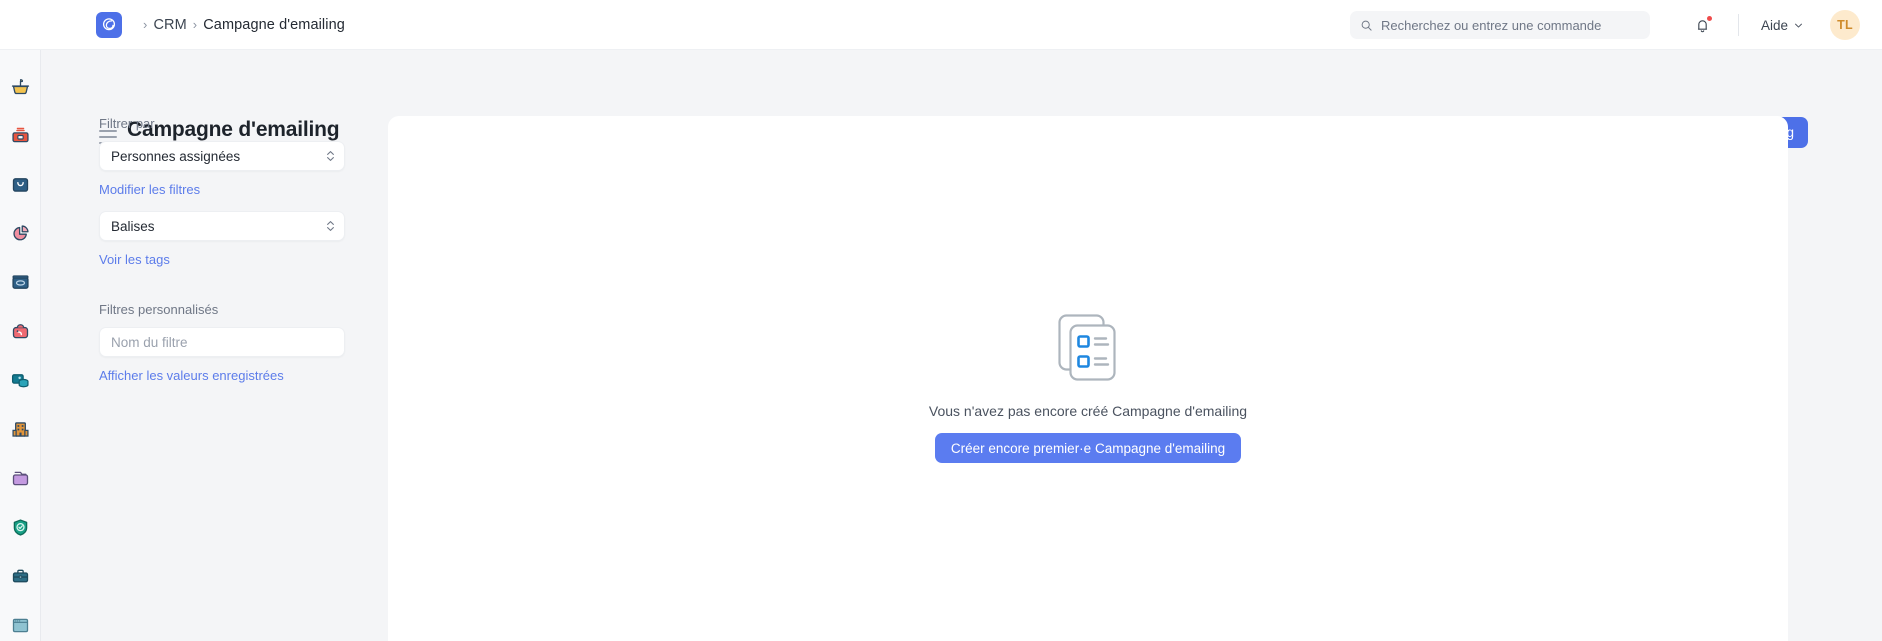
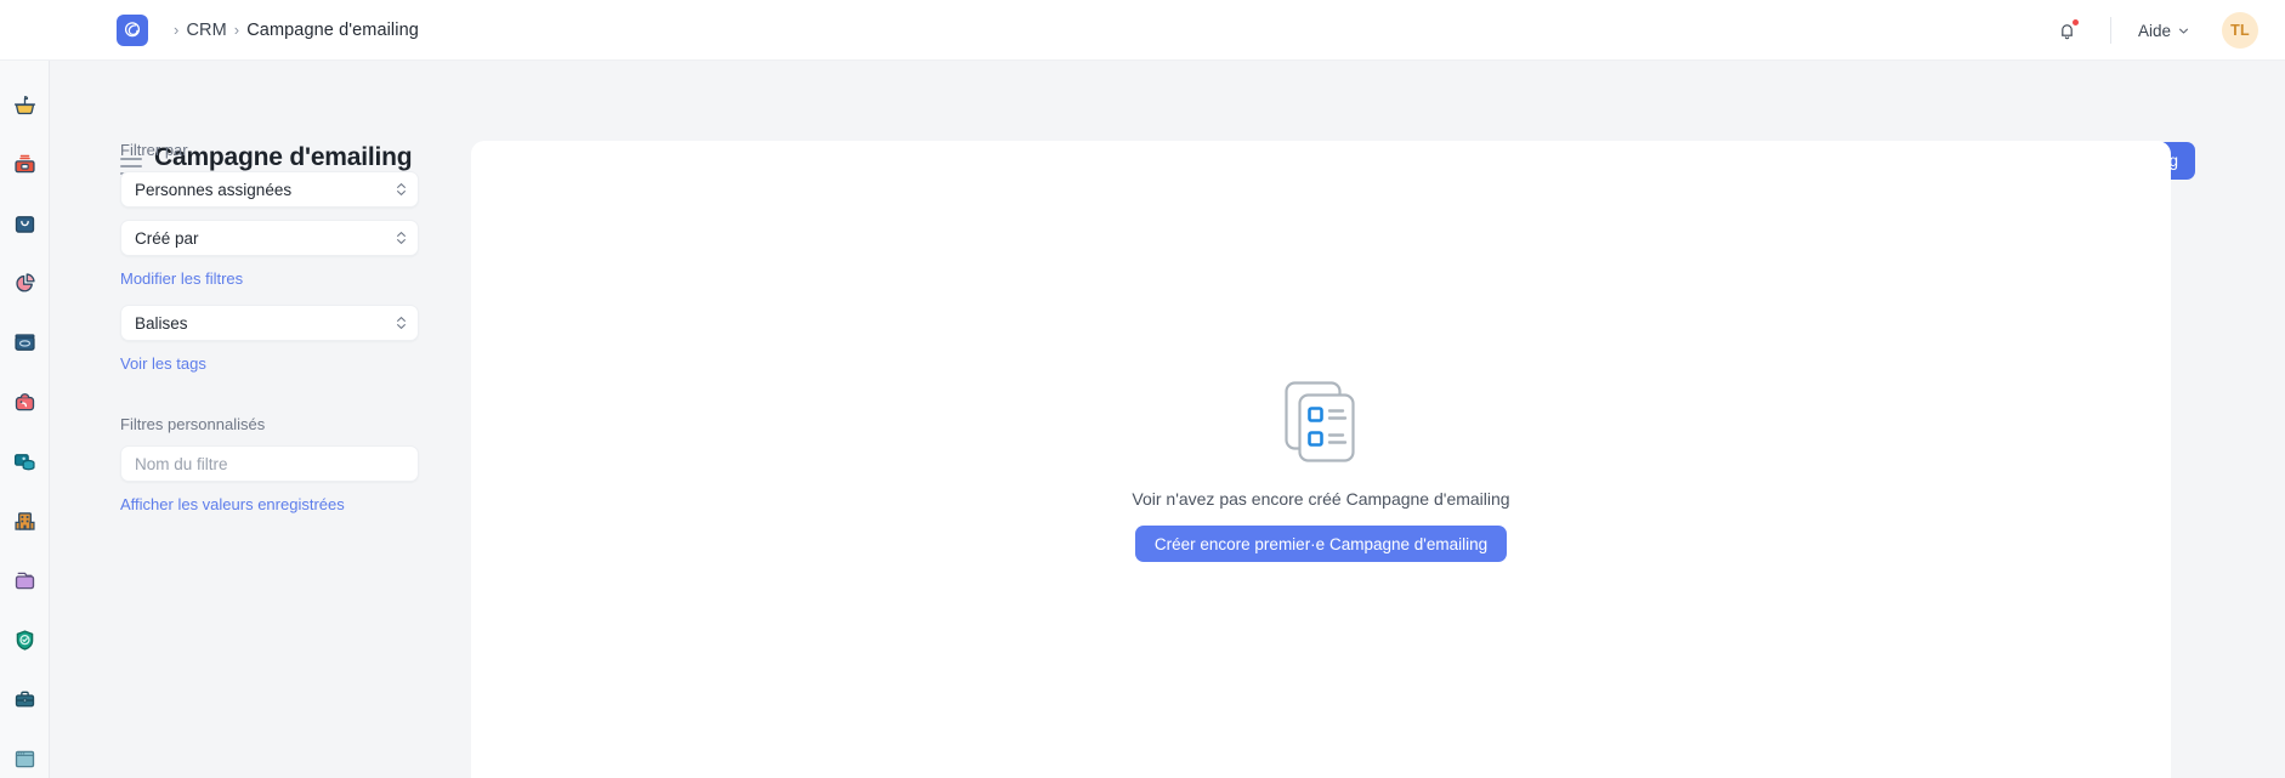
  ›
  CRM
  ›
  Campagne d'emailing
- Recherchez ou entrez une commande
  Aide
  TL
  Campagne d'emailing
  Filtrer par
  Personnes assignées
+ Créé par
  Modifier les filtres
  Balises
  Voir les tags
  Filtres personnalisés
  Nom du filtre
  Afficher les valeurs enregistrées
- Vous n'avez pas encore créé Campagne d'emailing
+ Voir n'avez pas encore créé Campagne d'emailing
  Créer encore premier·e Campagne d'emailing
